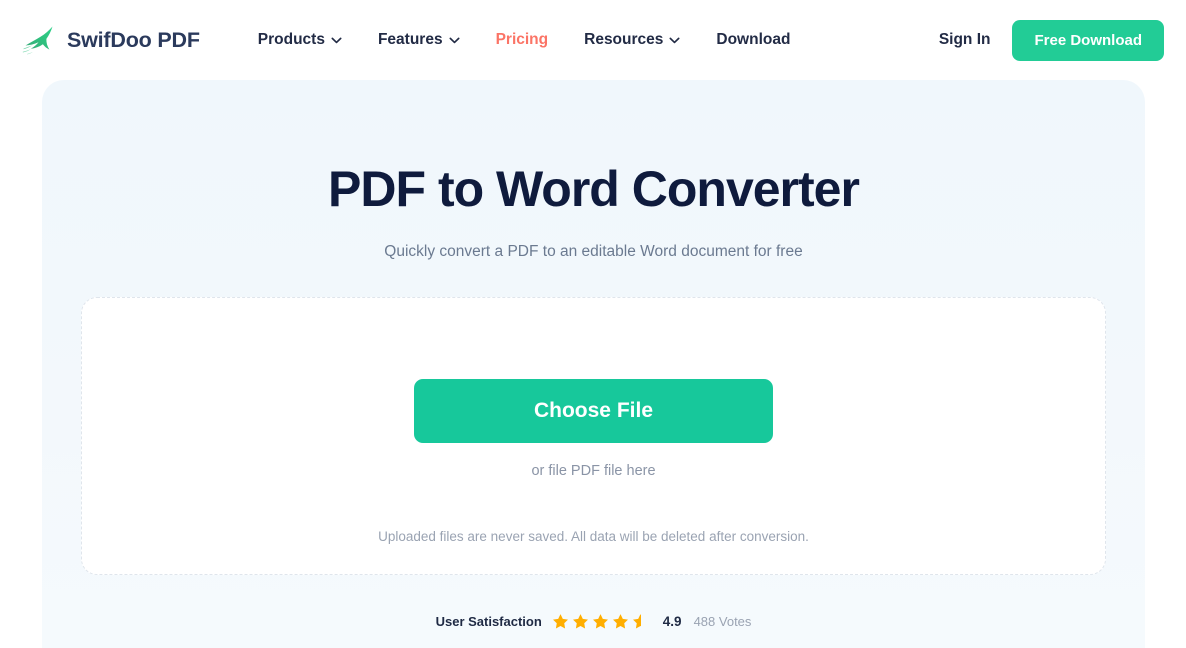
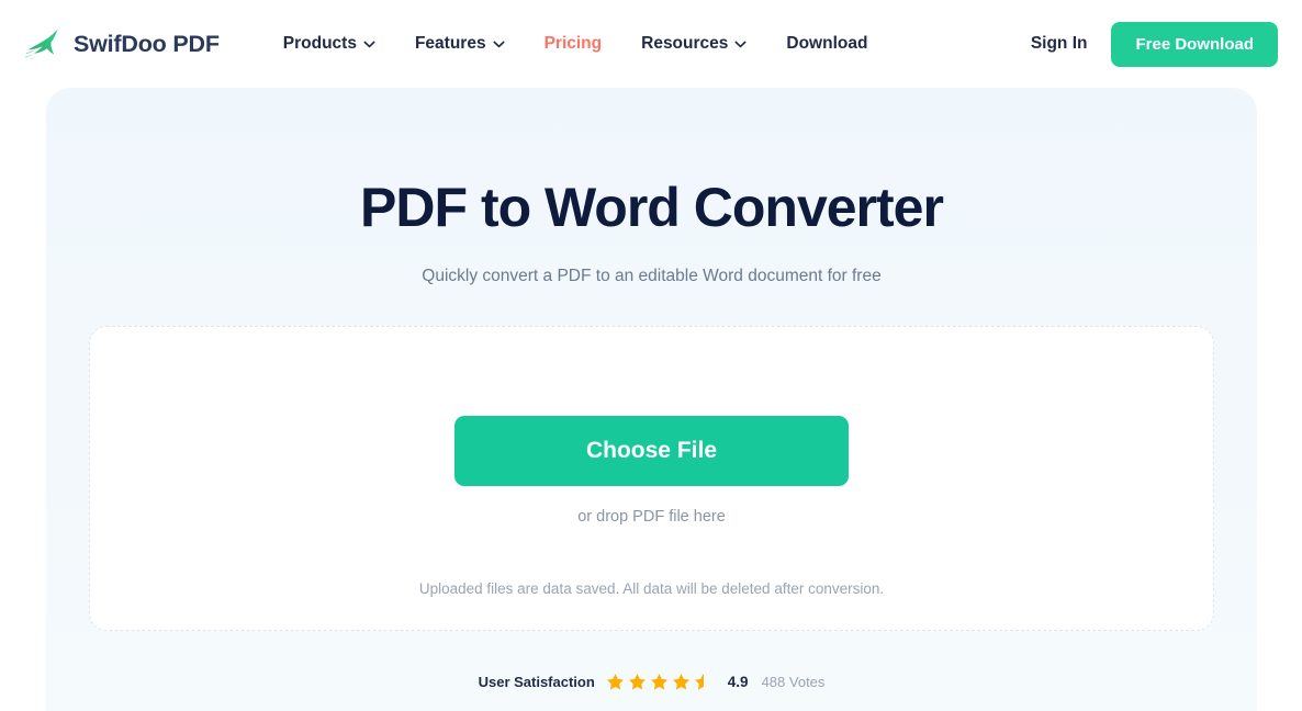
  SwifDoo PDF
  Products
  Features
  Pricing
  Resources
  Download
  Sign In
  Free Download
  PDF to Word Converter
  Quickly convert a PDF to an editable Word document for free
  Choose File
- or file PDF file here
+ or drop PDF file here
- Uploaded files are never saved. All data will be deleted after conversion.
+ Uploaded files are data saved. All data will be deleted after conversion.
  User Satisfaction
  4.9
  488 Votes
